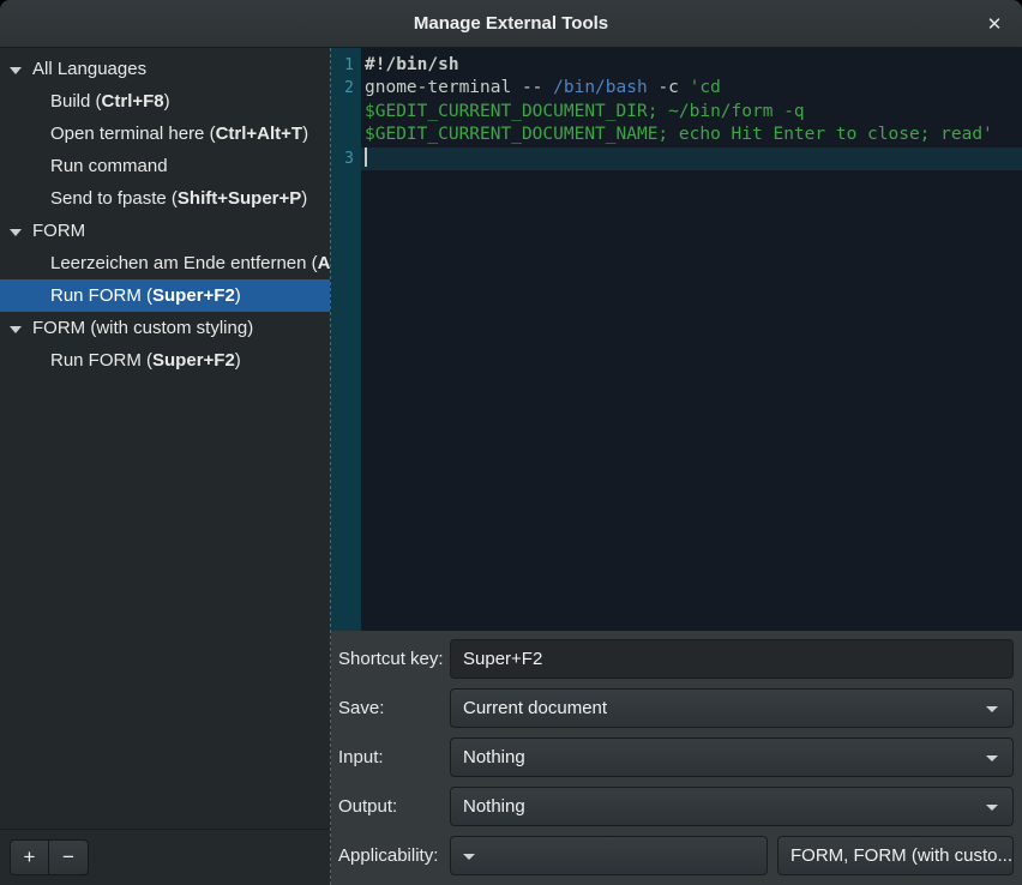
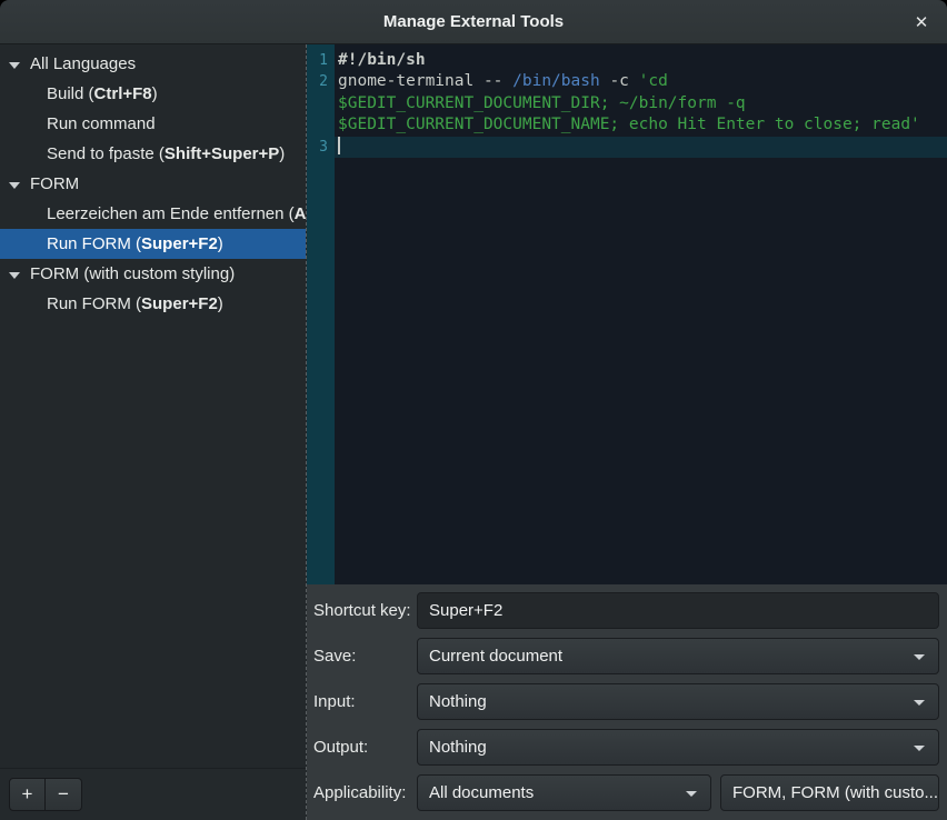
  Manage External Tools
  ✕
  All Languages
  Build (Ctrl+F8)
- Open terminal here (Ctrl+Alt+T)
  Run command
  Send to fpaste (Shift+Super+P)
  FORM
  Leerzeichen am Ende entfernen (A
  Run FORM (Super+F2)
  FORM (with custom styling)
  Run FORM (Super+F2)
  +
  −
  1
  #!/bin/sh
  2
  gnome-terminal -- /bin/bash -c 'cd
  $GEDIT_CURRENT_DOCUMENT_DIR; ~/bin/form -q
  $GEDIT_CURRENT_DOCUMENT_NAME; echo Hit Enter to close; read'
  3
  Shortcut key:
  Super+F2
  Save:
  Current document
  Input:
  Nothing
  Output:
  Nothing
  Applicability:
+ All documents
  FORM, FORM (with custo...
